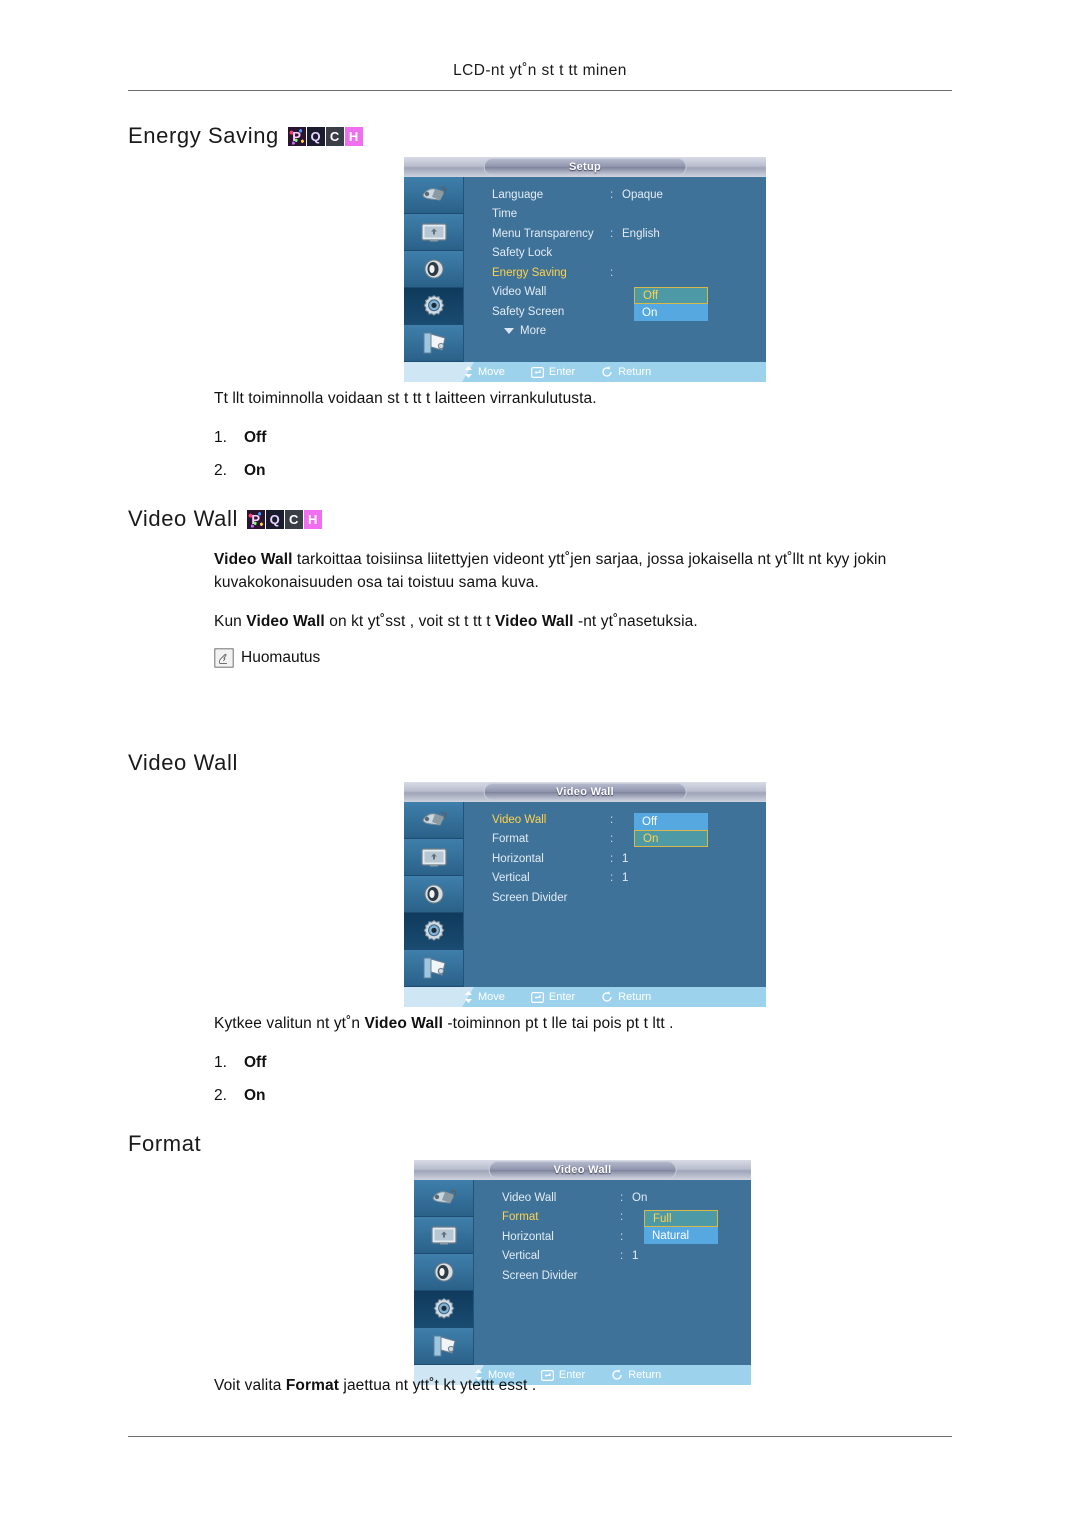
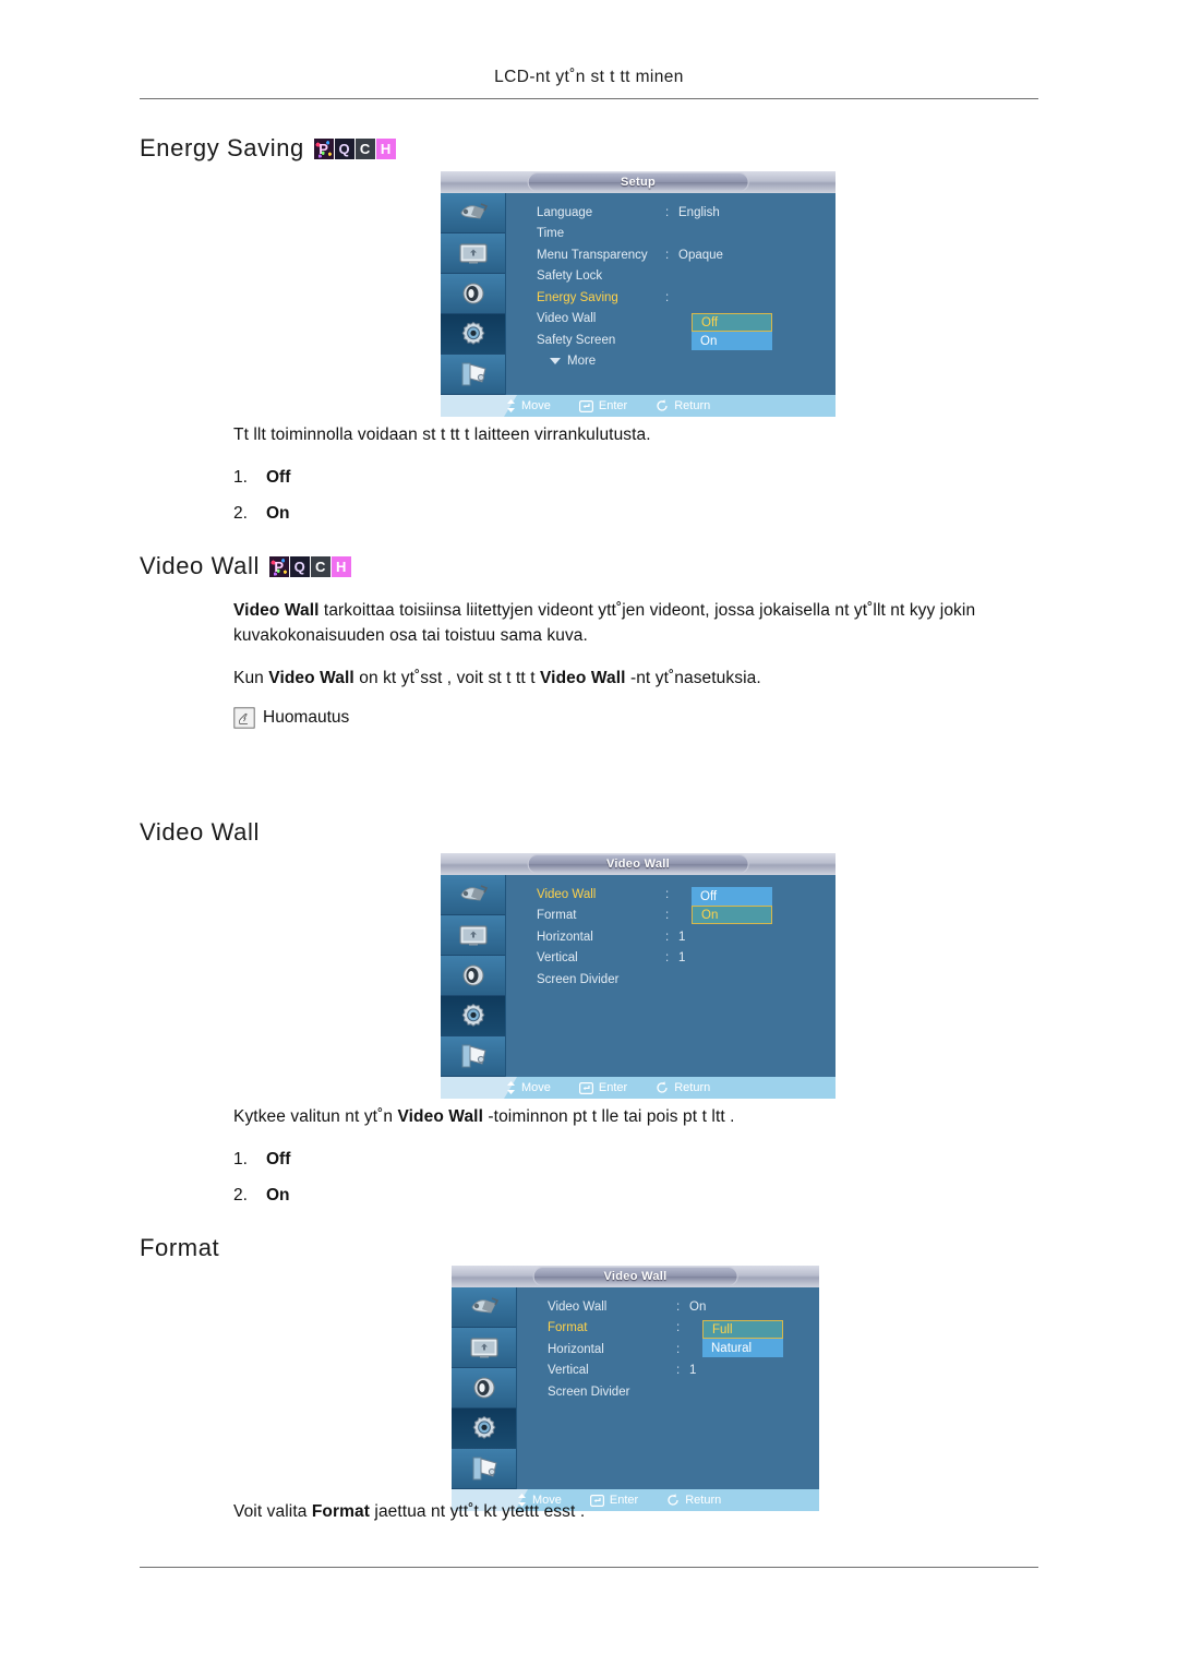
  LCD-nt yt˚n st t tt minen
  Energy Saving
  P
  Q
  C
  H
  Setup
  Language
  :
- Opaque
+ English
  Time
  Menu Transparency
  :
- English
+ Opaque
  Safety Lock
  Energy Saving
  :
  Video Wall
  Safety Screen
  More
  Off
  On
  Move
  Enter
  Return
  Tt llt toiminnolla voidaan st t tt t laitteen virrankulutusta.
  1.
  Off
  2.
  On
  Video Wall
  P
  Q
  C
  H
- Video Wall tarkoittaa toisiinsa liitettyjen videont ytt˚jen sarjaa, jossa jokaisella nt yt˚llt nt kyy jokin kuvakokonaisuuden osa tai toistuu sama kuva.
+ Video Wall tarkoittaa toisiinsa liitettyjen videont ytt˚jen videont, jossa jokaisella nt yt˚llt nt kyy jokin kuvakokonaisuuden osa tai toistuu sama kuva.
  Kun Video Wall on kt yt˚sst , voit st t tt t Video Wall -nt yt˚nasetuksia.
  Huomautus
  Video Wall
  Video Wall
  Video Wall
  :
  Format
  :
  Horizontal
  :
  1
  Vertical
  :
  1
  Screen Divider
  Off
  On
  Move
  Enter
  Return
  Kytkee valitun nt yt˚n Video Wall -toiminnon pt t lle tai pois pt t ltt .
  1.
  Off
  2.
  On
  Format
  Video Wall
  Video Wall
  :
  On
  Format
  :
  Horizontal
  :
  Vertical
  :
  1
  Screen Divider
  Full
  Natural
  Move
  Enter
  Return
  Voit valita Format jaettua nt ytt˚t kt ytettt esst .
